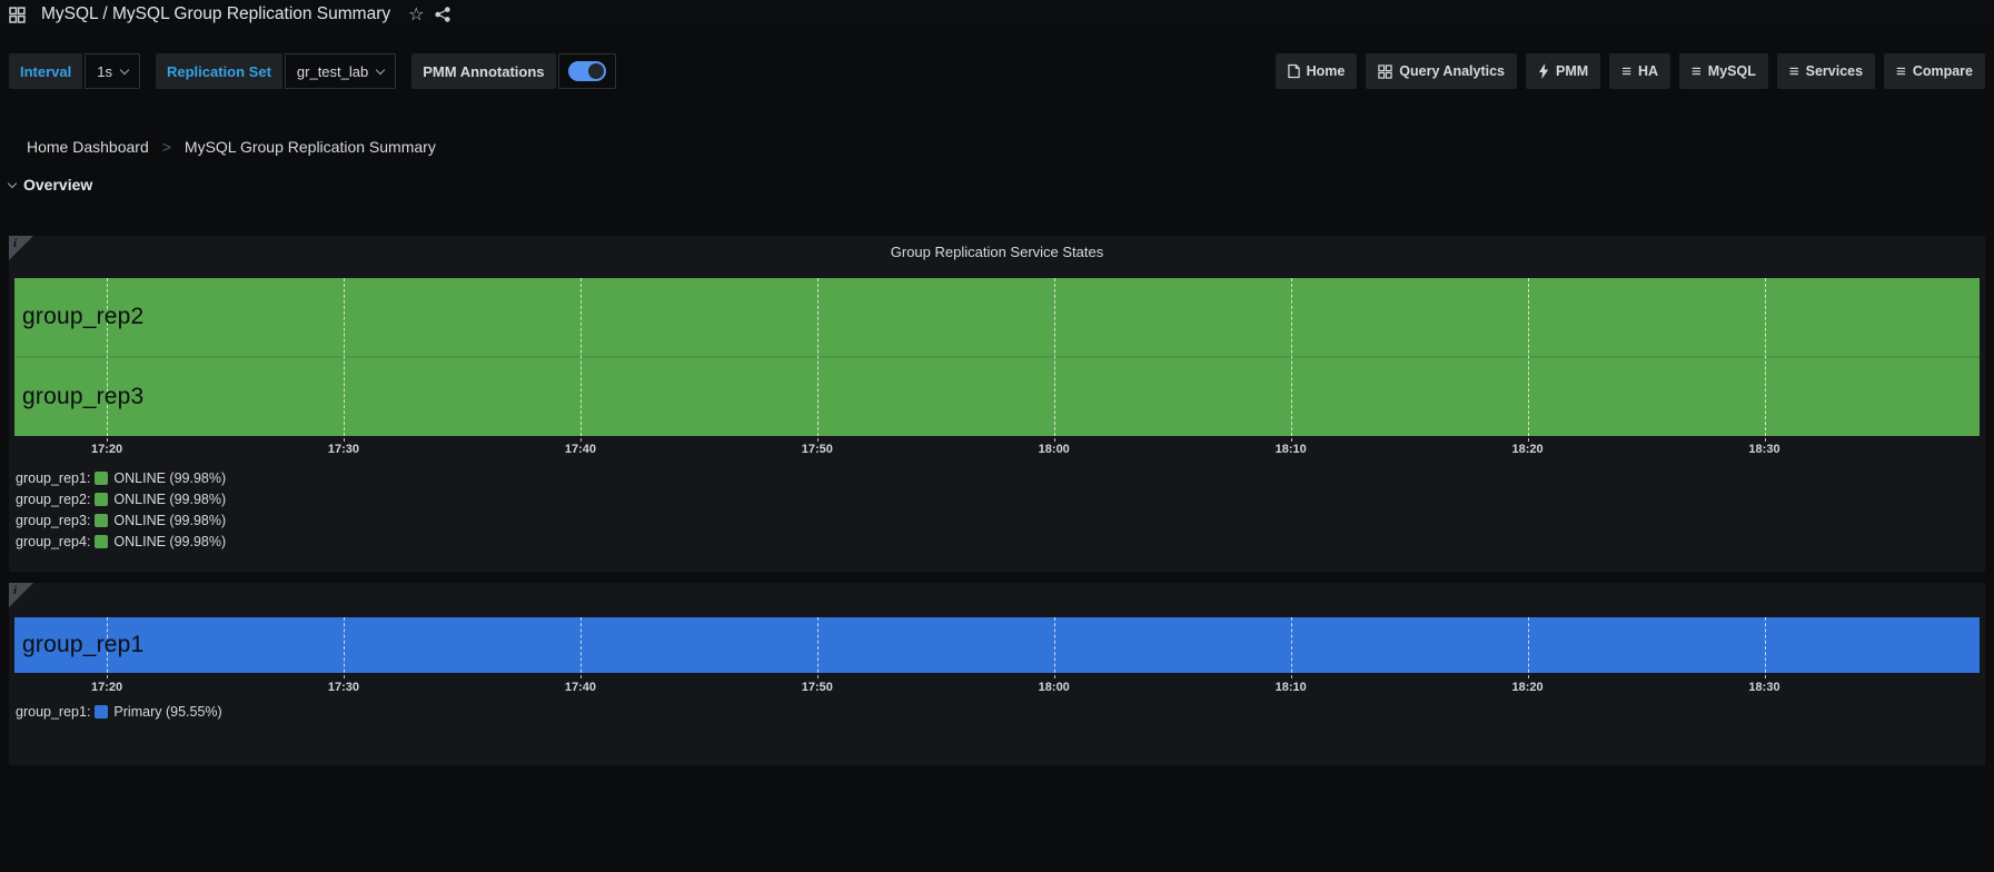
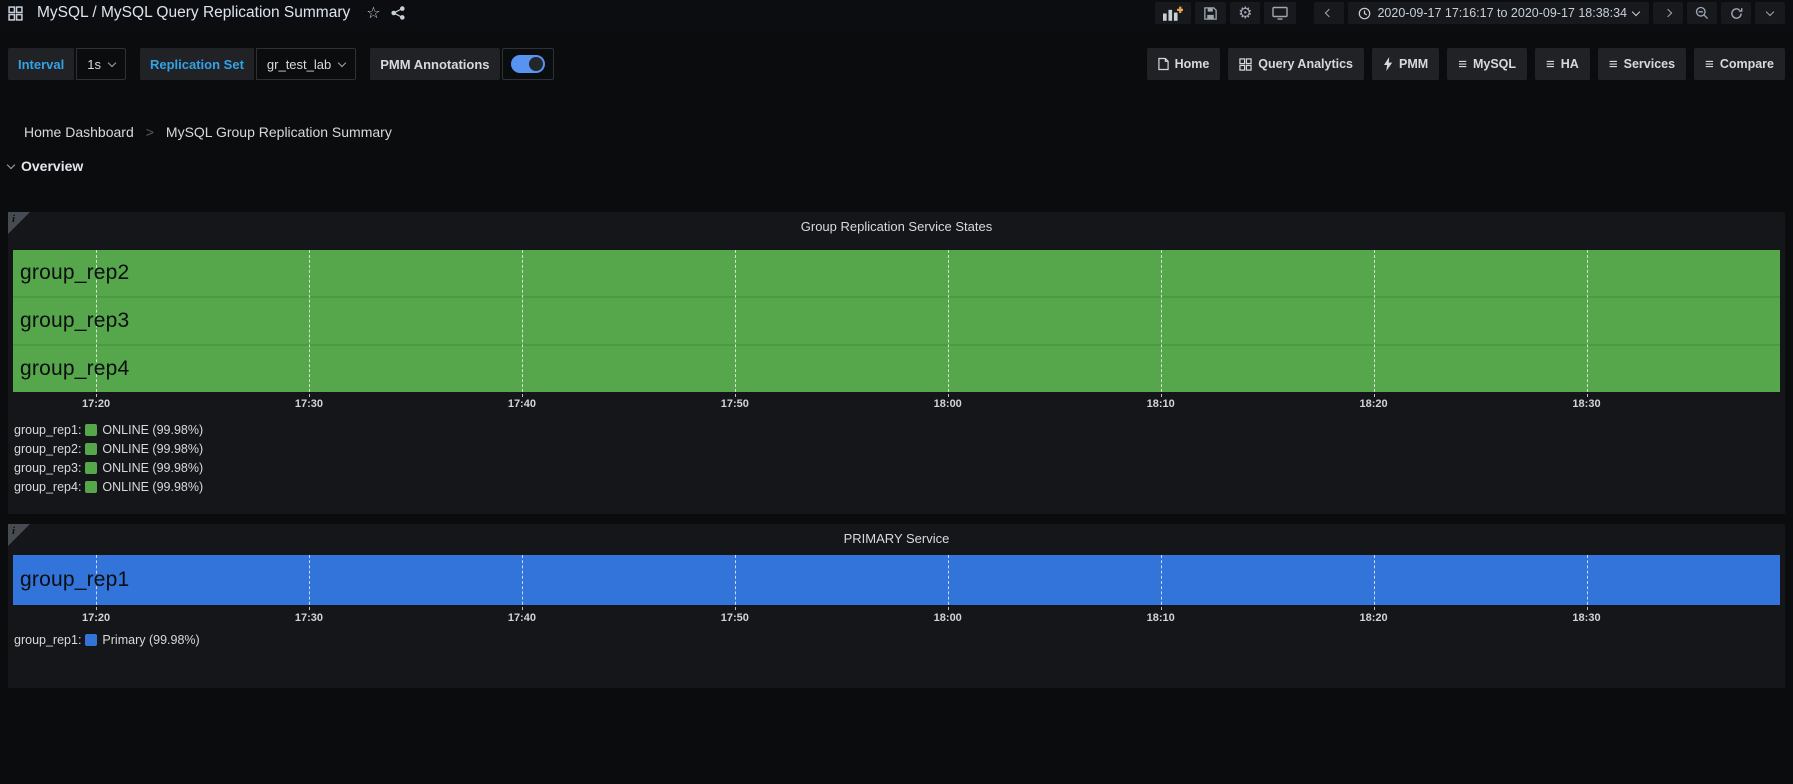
- MySQL / MySQL Group Replication Summary
+ MySQL / MySQL Query Replication Summary
  ☆
+ ⚙
+ 2020-09-17 17:16:17 to 2020-09-17 18:38:34
  Interval
  1s
  Replication Set
  gr_test_lab
  PMM Annotations
  Home
  Query Analytics
  PMM
  ≡
- HA
+ MySQL
  ≡
- MySQL
+ HA
  ≡
  Services
  ≡
  Compare
  Home Dashboard
  >
  MySQL Group Replication Summary
  Overview
  i
  Group Replication Service States
  group_rep2
  group_rep3
+ group_rep4
  17:20
  17:30
  17:40
  17:50
  18:00
  18:10
  18:20
  18:30
  group_rep1:
  ONLINE (99.98%)
  group_rep2:
  ONLINE (99.98%)
  group_rep3:
  ONLINE (99.98%)
  group_rep4:
  ONLINE (99.98%)
  i
+ PRIMARY Service
  group_rep1
  17:20
  17:30
  17:40
  17:50
  18:00
  18:10
  18:20
  18:30
  group_rep1:
- Primary (95.55%)
+ Primary (99.98%)
